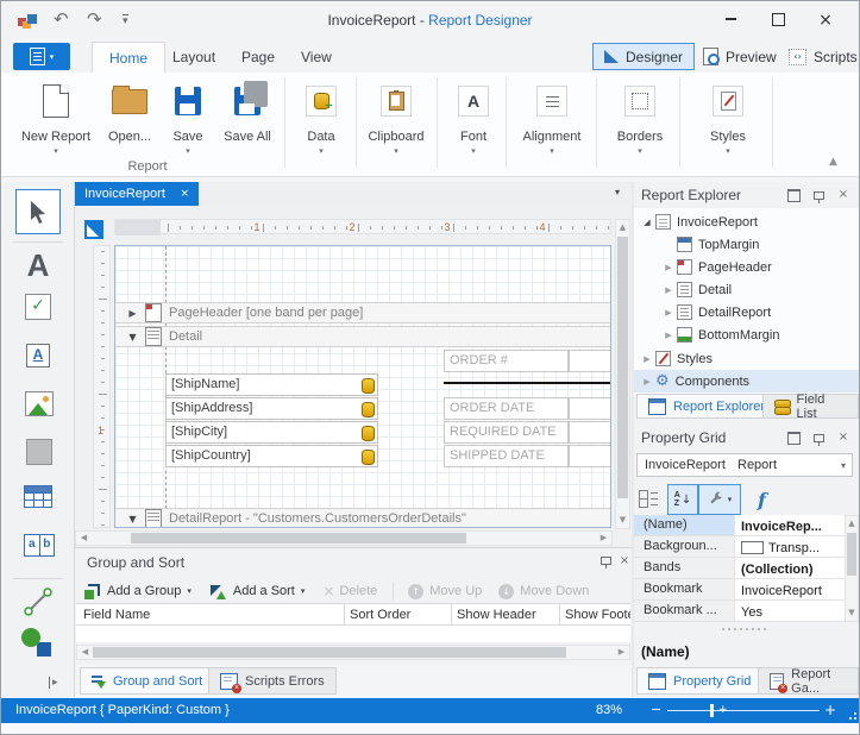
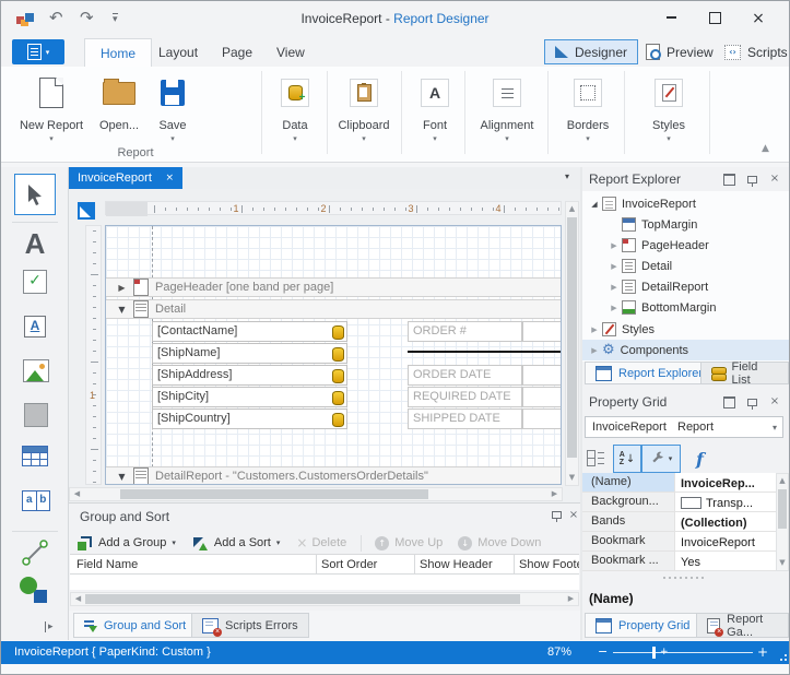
  ↶
  ↷
  ▾
  InvoiceReport - Report Designer
  ×
  ▾
  Home
  Layout
  Page
  View
  Designer
  Preview
  ‹›
  Scripts
  New Report
  ▾
  Open...
  Save
  ▾
- Save All
  Report
  +
  Data
  ▾
  Clipboard
  ▾
  A
  Font
  ▾
  Alignment
  ▾
  Borders
  ▾
  Styles
  ▾
  ▲
  A
  ✓
  A
  a
  b
  ▸
  InvoiceReport
  ×
  ▾
  1
  2
  3
  4
  1
  ▶
  PageHeader [one band per page]
  ▼
  Detail
+ [ContactName]
  [ShipName]
  [ShipAddress]
  [ShipCity]
  [ShipCountry]
  ORDER #
  ORDER DATE
  REQUIRED DATE
  SHIPPED DATE
  ▼
  DetailReport - "Customers.CustomersOrderDetails"
  ▲
  ▼
  ◀
  ▶
  Group and Sort
  ×
  Add a Group
  ▾
  Add a Sort
  ▾
  ×
  Delete
  ↑
  Move Up
  ↓
  Move Down
  Field Name
  Sort Order
  Show Header
  Show Foot
  ◀
  ▶
  Group and Sort
  Scripts Errors
  Report Explorer
  ×
  ◢
  InvoiceReport
  TopMargin
  ▶
  PageHeader
  ▶
  Detail
  ▶
  DetailReport
  ▶
  BottomMargin
  ▶
  Styles
  ▶
  ⚙
  Components
  Report Explore
  Field List
  Property Grid
  ×
  InvoiceReport
  Report
  ▾
  ↓
  ▾
  f
  (Name)
  InvoiceRep...
  Backgroun...
  Transp...
  Bands
  (Collection)
  Bookmark
  InvoiceReport
  Bookmark ...
  Yes
  ▲
  ▼
  (Name)
  Property Grid
  Report Ga...
  InvoiceReport { PaperKind: Custom }
- 83%
+ 87%
  −
  +
  +
